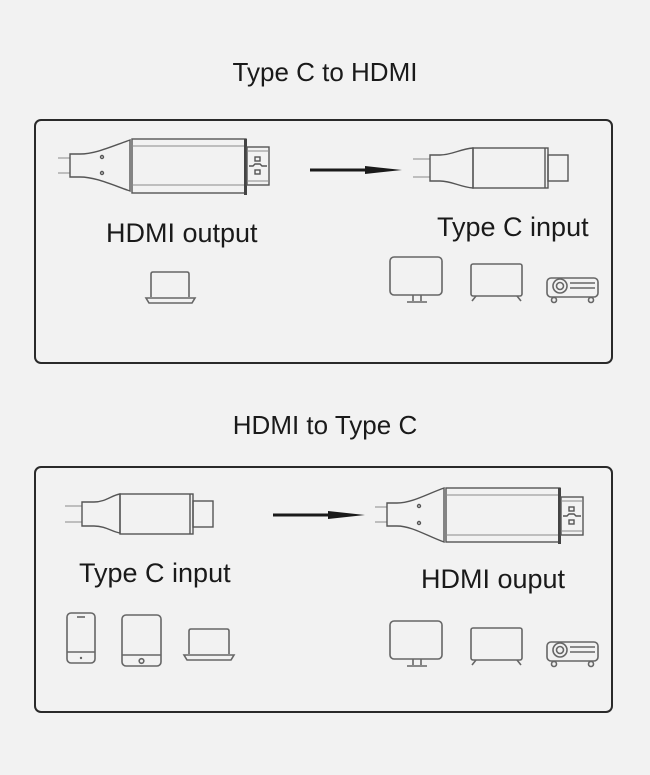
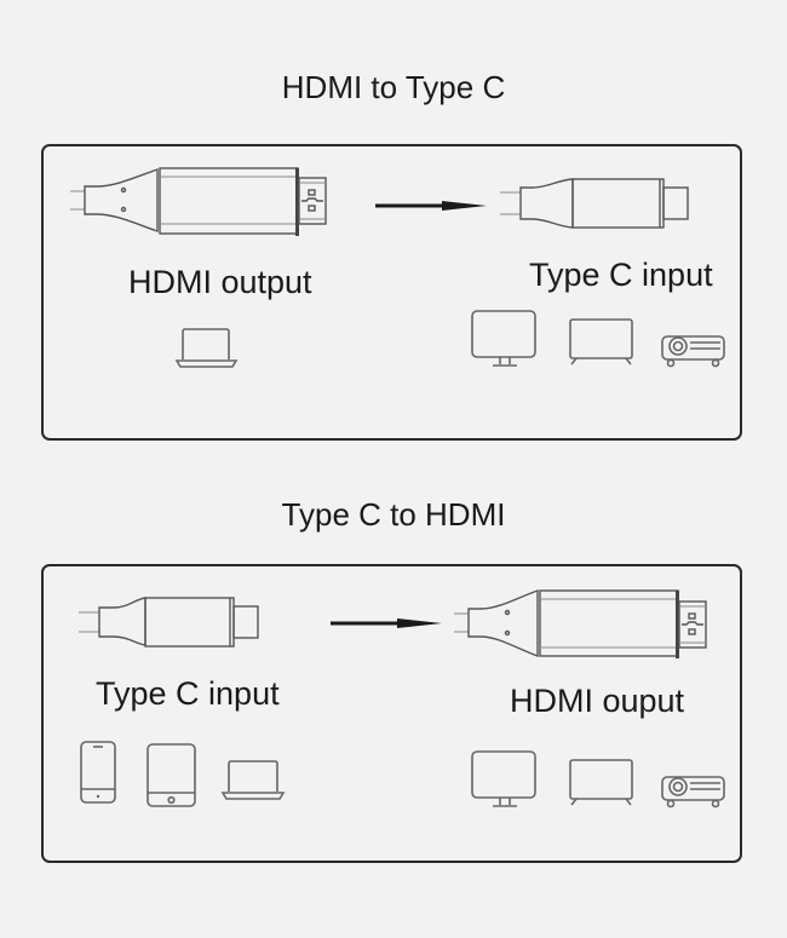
- Type C to HDMI
+ HDMI to Type C
  HDMI output
  Type C input
- HDMI to Type C
+ Type C to HDMI
  Type C input
  HDMI ouput
